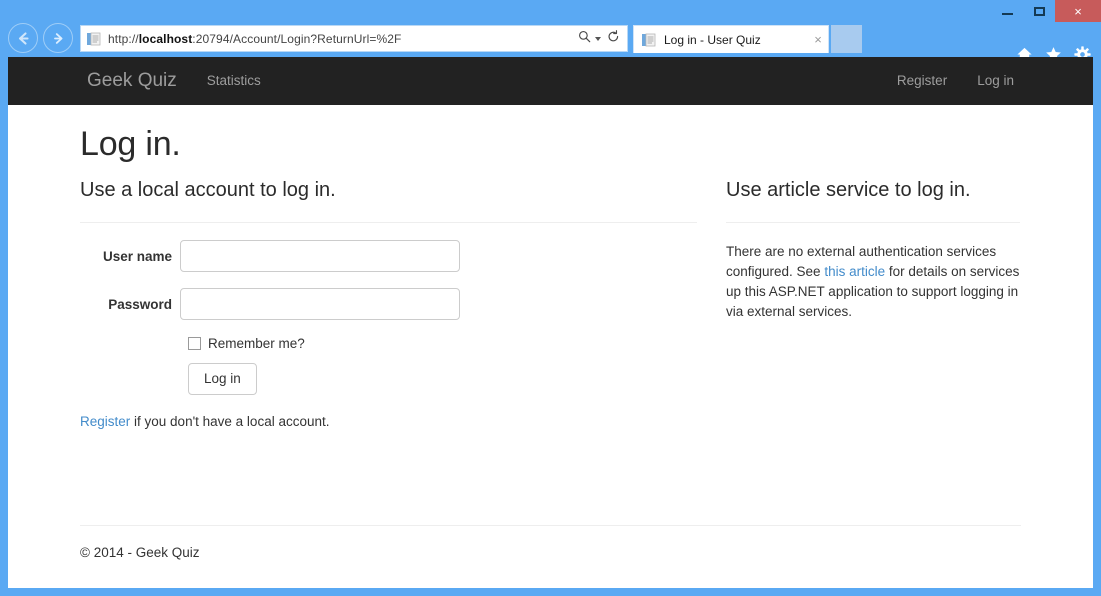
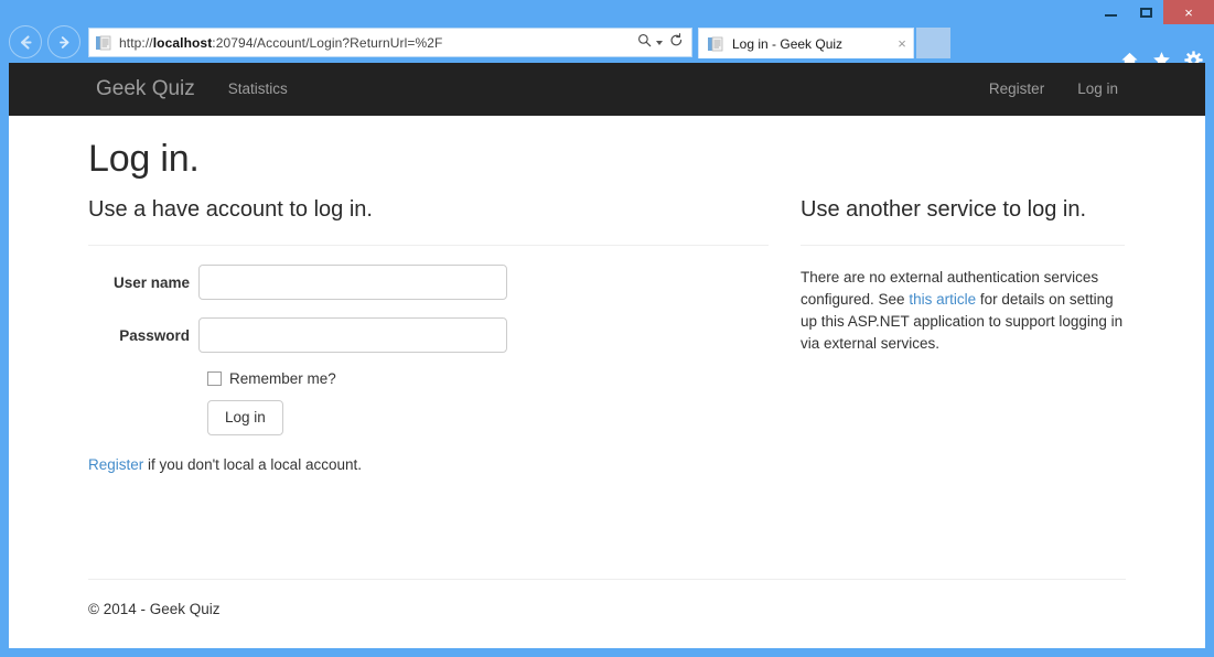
  ×
  http://localhost:20794/Account/Login?ReturnUrl=%2F
- Log in - User Quiz
+ Log in - Geek Quiz
  ×
  Geek Quiz
  Statistics
  Register
  Log in
  Log in.
- Use a local account to log in.
+ Use a have account to log in.
  User name
  Password
  Remember me?
  Log in
- Register if you don't have a local account.
+ Register if you don't local a local account.
- Use article service to log in.
+ Use another service to log in.
- There are no external authentication services configured. See this article for details on services up this ASP.NET application to support logging in via external services.
+ There are no external authentication services configured. See this article for details on setting up this ASP.NET application to support logging in via external services.
  © 2014 - Geek Quiz
